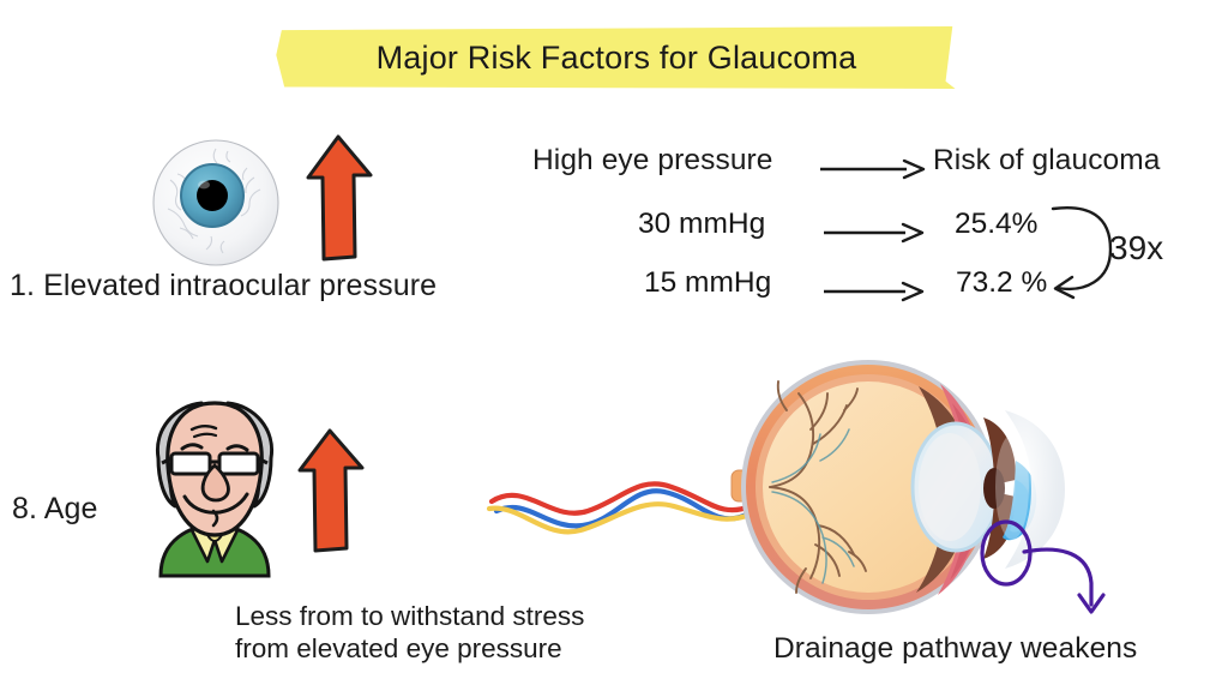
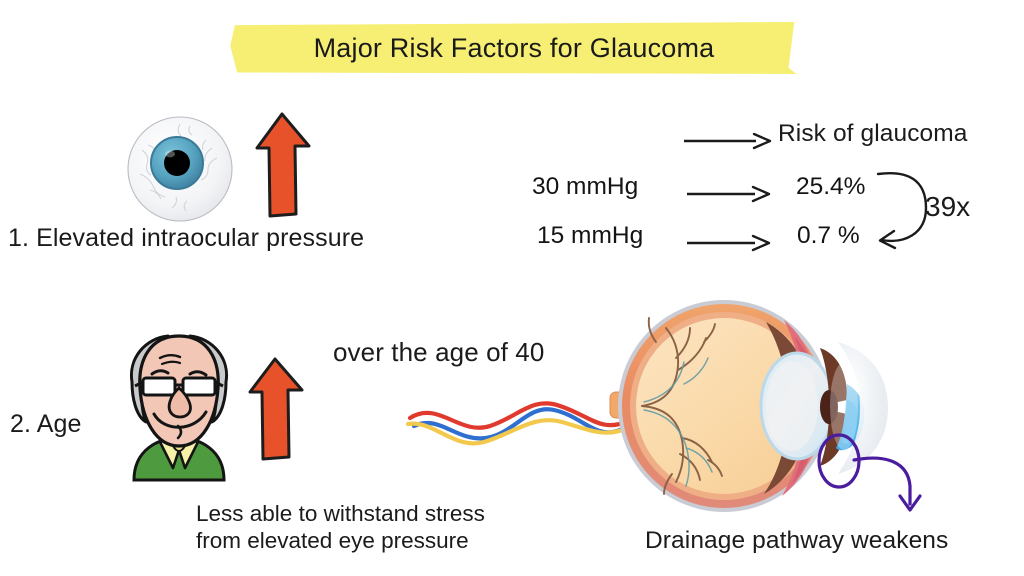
  Major Risk Factors for Glaucoma
  1. Elevated intraocular pressure
- High eye pressure
  Risk of glaucoma
  30 mmHg
  25.4%
  15 mmHg
- 73.2 %
+ 0.7 %
  39x
- 8. Age
+ 2. Age
+ over the age of 40
- Less from to withstand stress
+ Less able to withstand stress
  from elevated eye pressure
  Drainage pathway weakens
